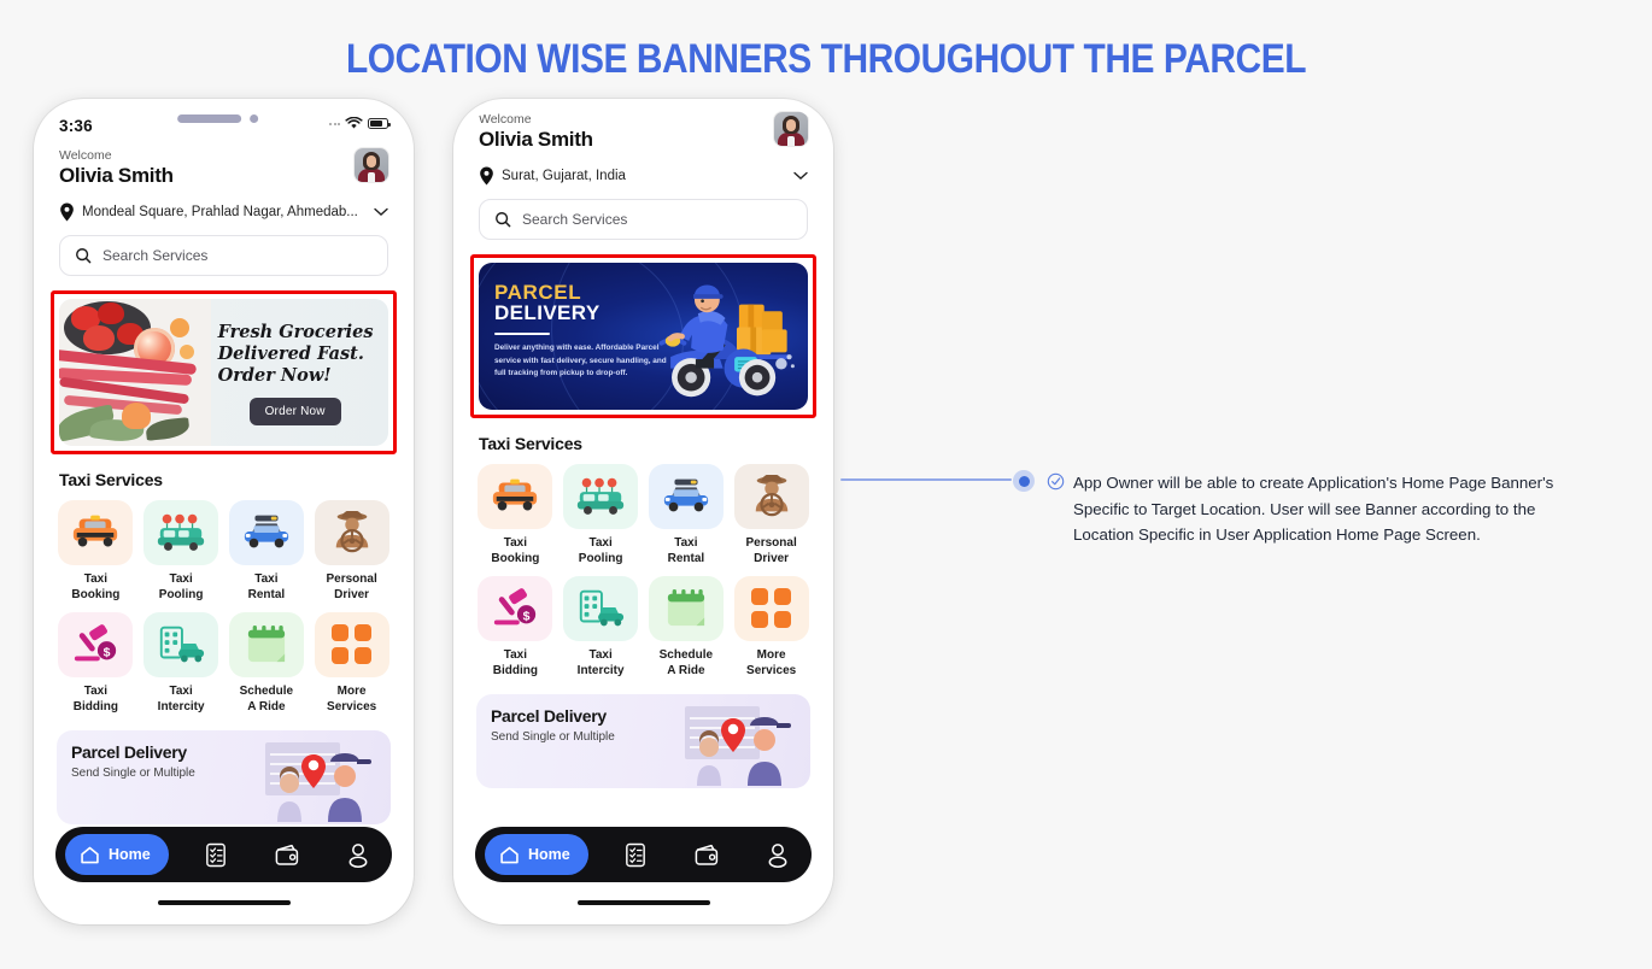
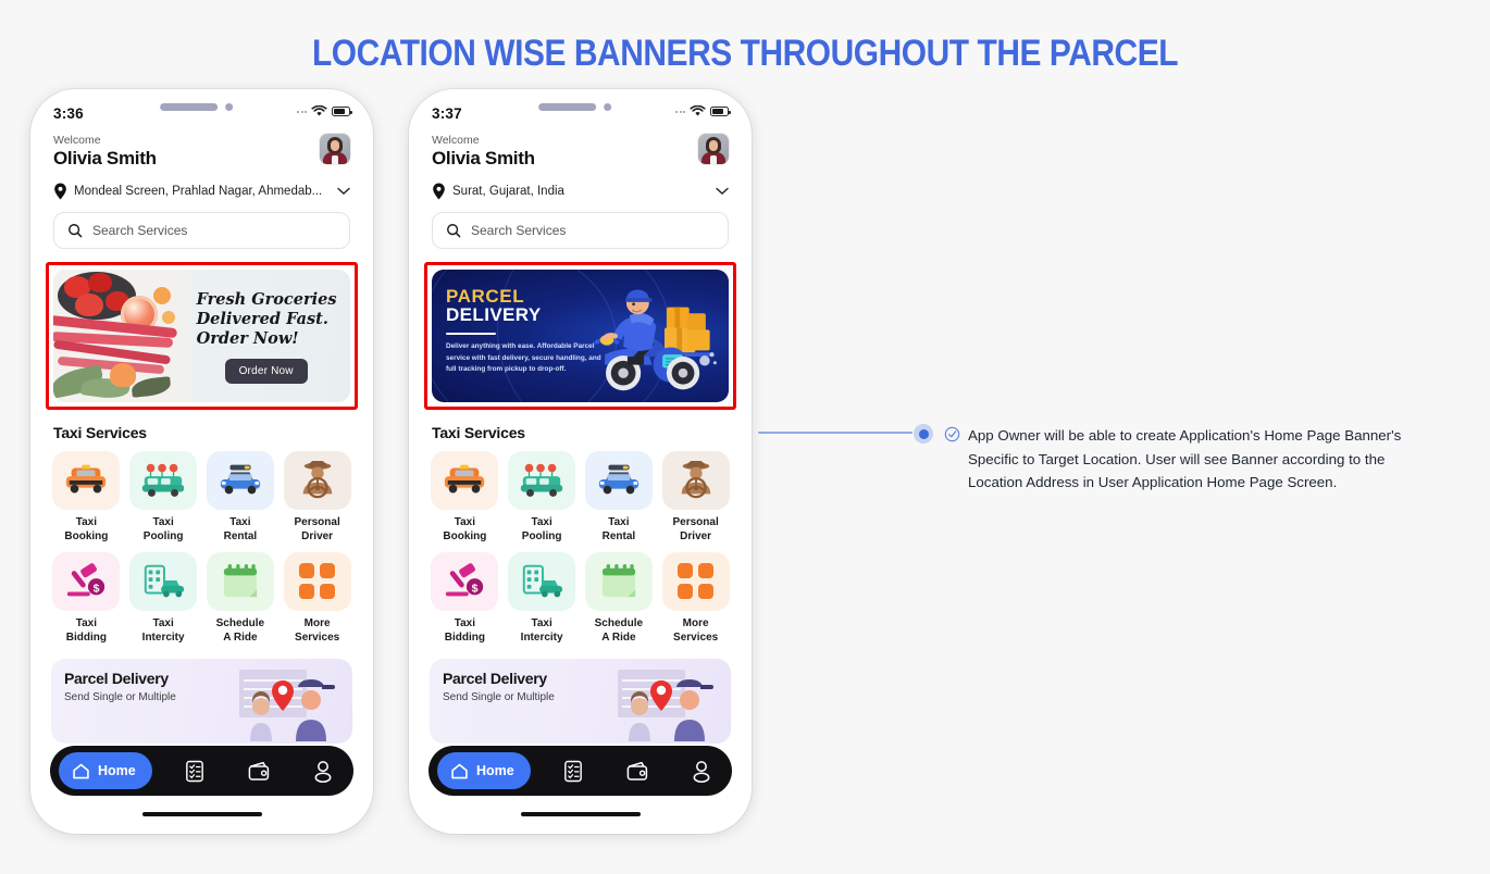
  LOCATION WISE BANNERS THROUGHOUT THE PARCEL
  3:36
  Welcome
  Olivia Smith
- Mondeal Square, Prahlad Nagar, Ahmedab...
+ Mondeal Screen, Prahlad Nagar, Ahmedab...
  Search Services
  Fresh Groceries
  Delivered Fast.
  Order Now!
  Order Now
  Taxi Services
  Taxi
  Booking
  Taxi
  Pooling
  Taxi
  Rental
  Personal
  Driver
  $
  Taxi
  Bidding
  Taxi
  Intercity
  Schedule
  A Ride
  More
  Services
  Parcel Delivery
  Send Single or Multiple
  Home
+ 3:37
  Welcome
  Olivia Smith
  Surat, Gujarat, India
  Search Services
  PARCEL
  DELIVERY
  Taxi Services
  Taxi
  Booking
  Taxi
  Pooling
  Taxi
  Rental
  Personal
  Driver
  $
  Taxi
  Bidding
  Taxi
  Intercity
  Schedule
  A Ride
  More
  Services
  Parcel Delivery
  Send Single or Multiple
  Home
- App Owner will be able to create Application's Home Page Banner's Specific to Target Location. User will see Banner according to the Location Specific in User Application Home Page Screen.
+ App Owner will be able to create Application's Home Page Banner's Specific to Target Location. User will see Banner according to the Location Address in User Application Home Page Screen.
